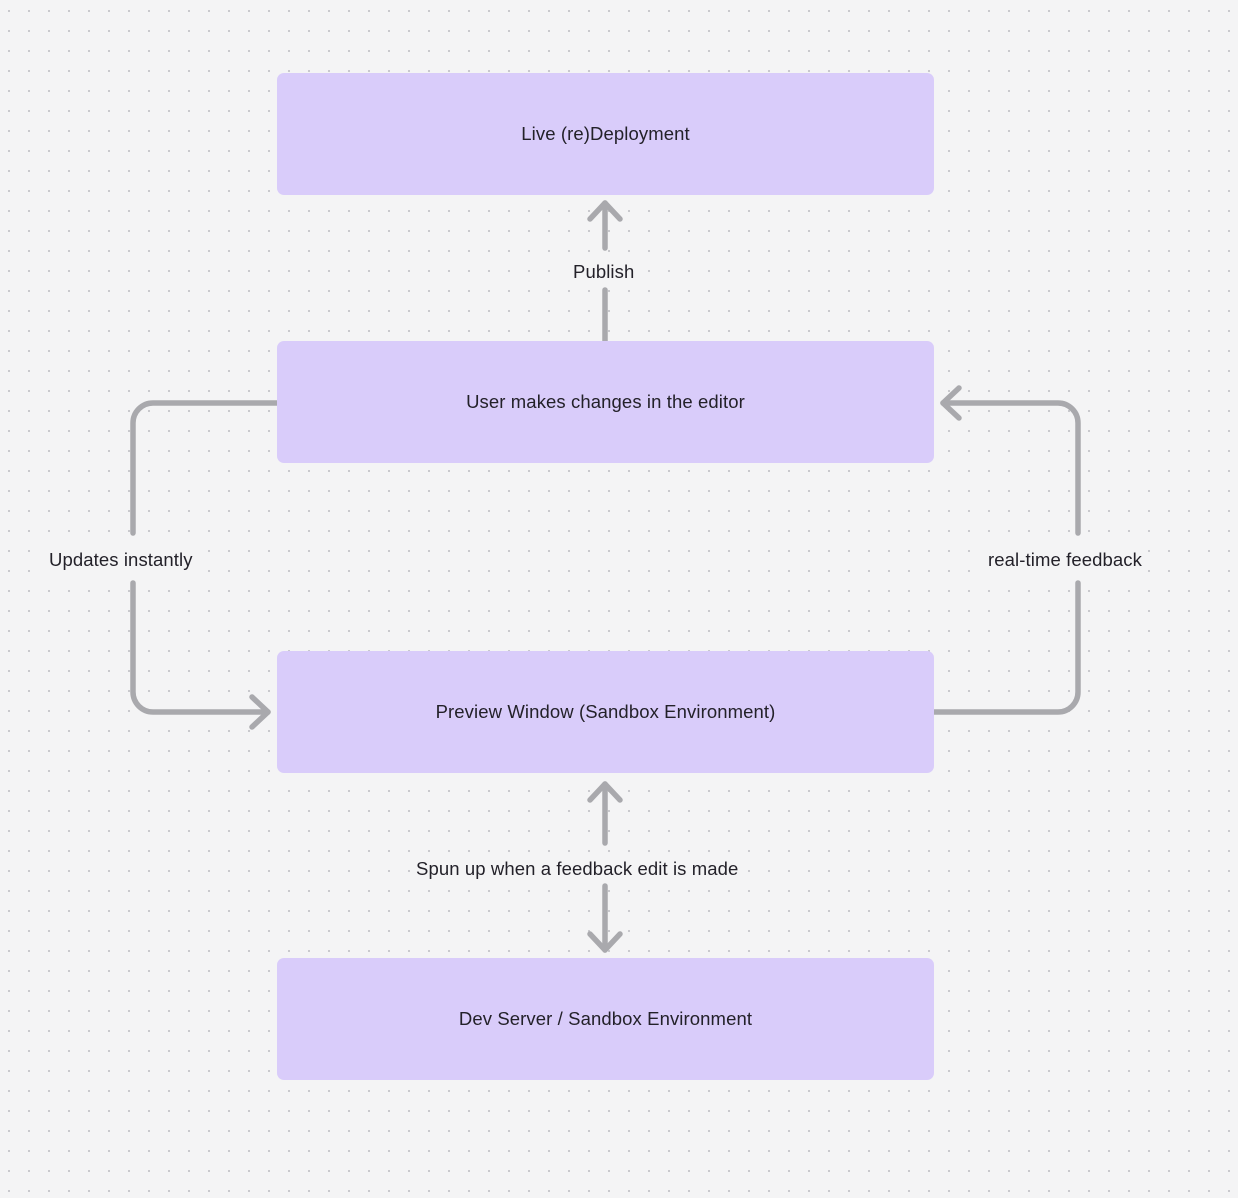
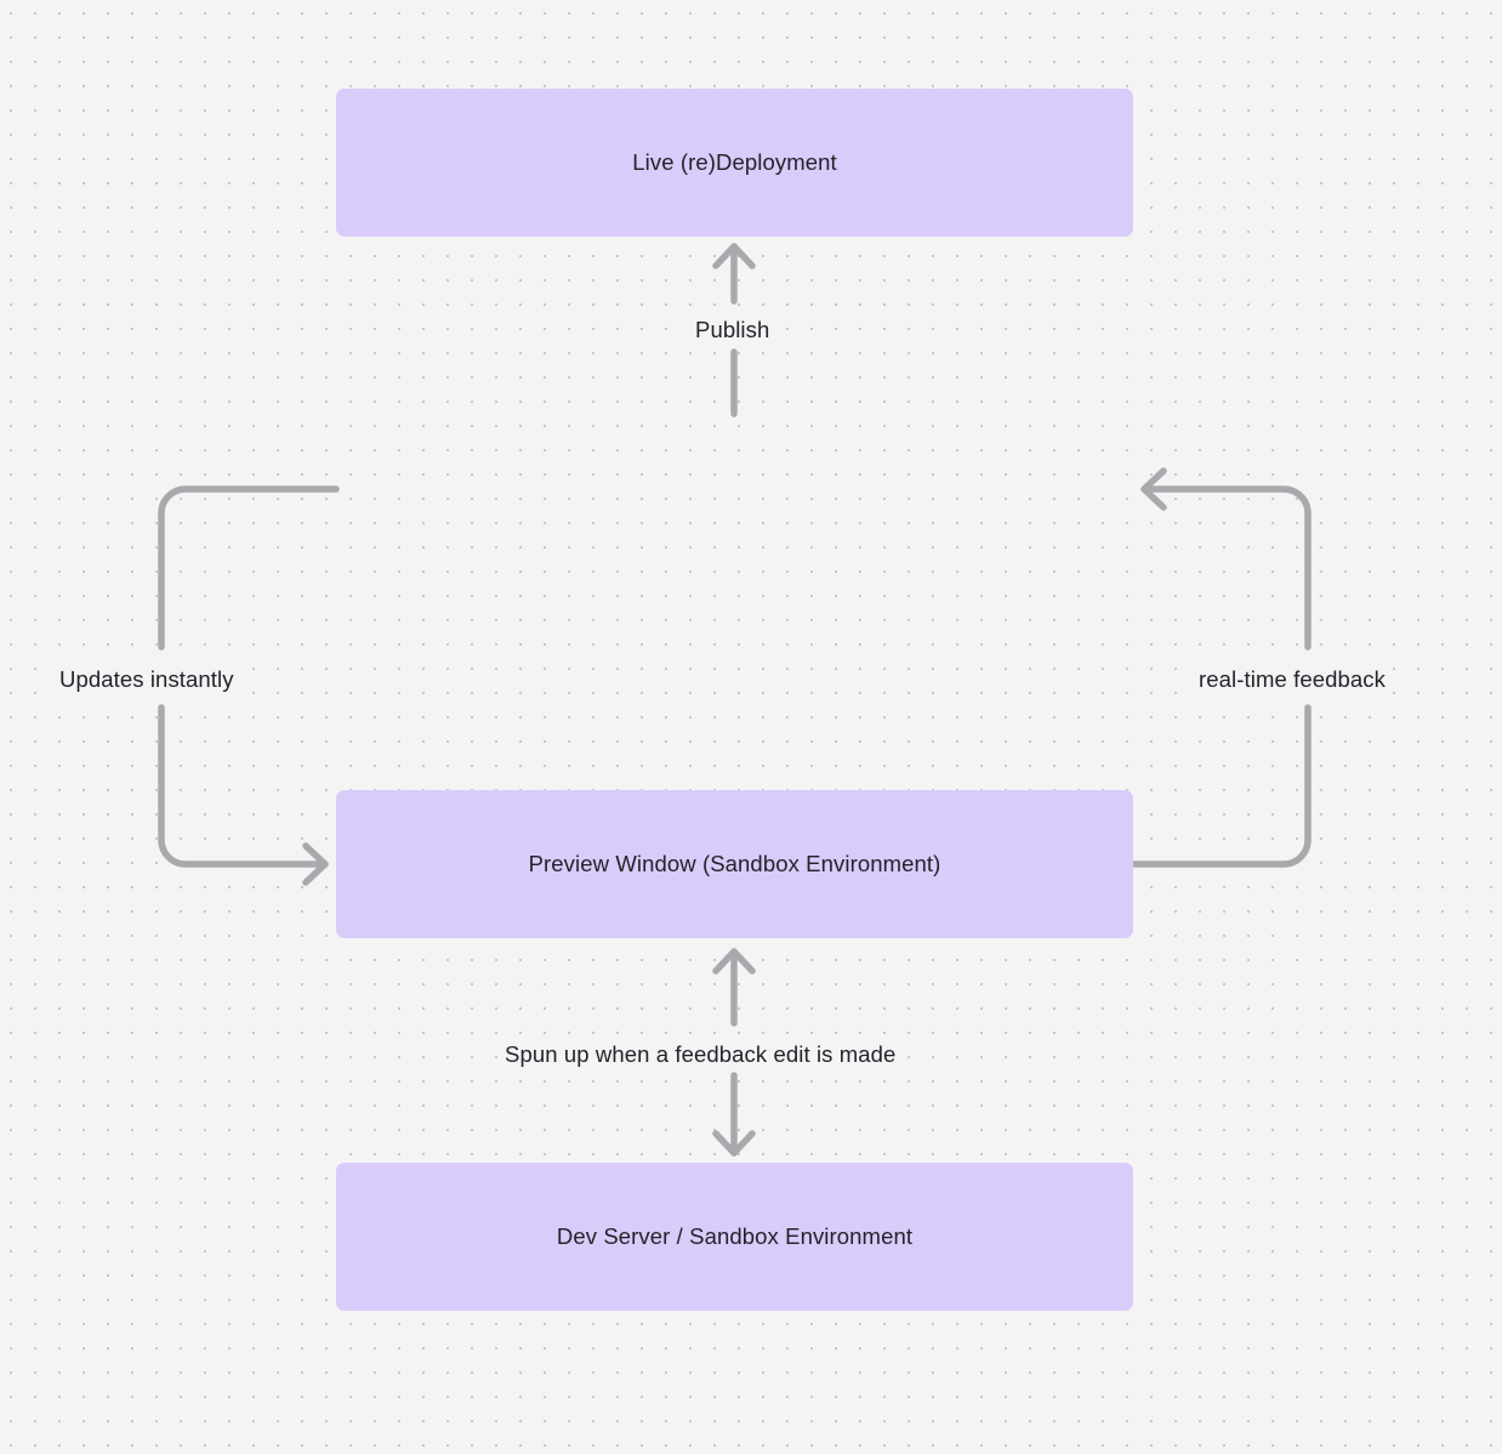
  Live (re)Deployment
- User makes changes in the editor
  Preview Window (Sandbox Environment)
  Dev Server / Sandbox Environment
  Publish
  Updates instantly
  real-time feedback
  Spun up when a feedback edit is made
